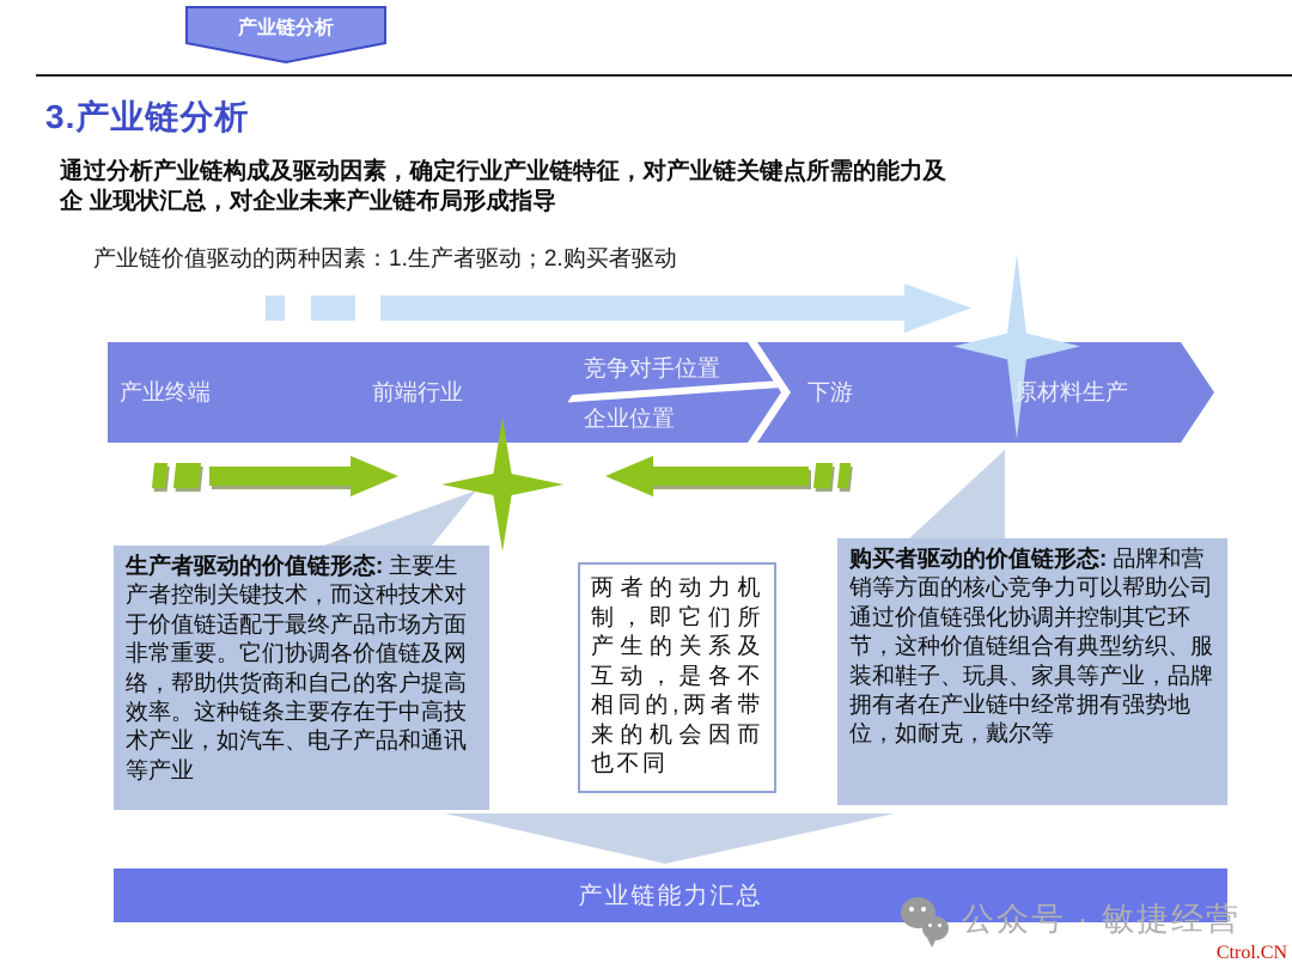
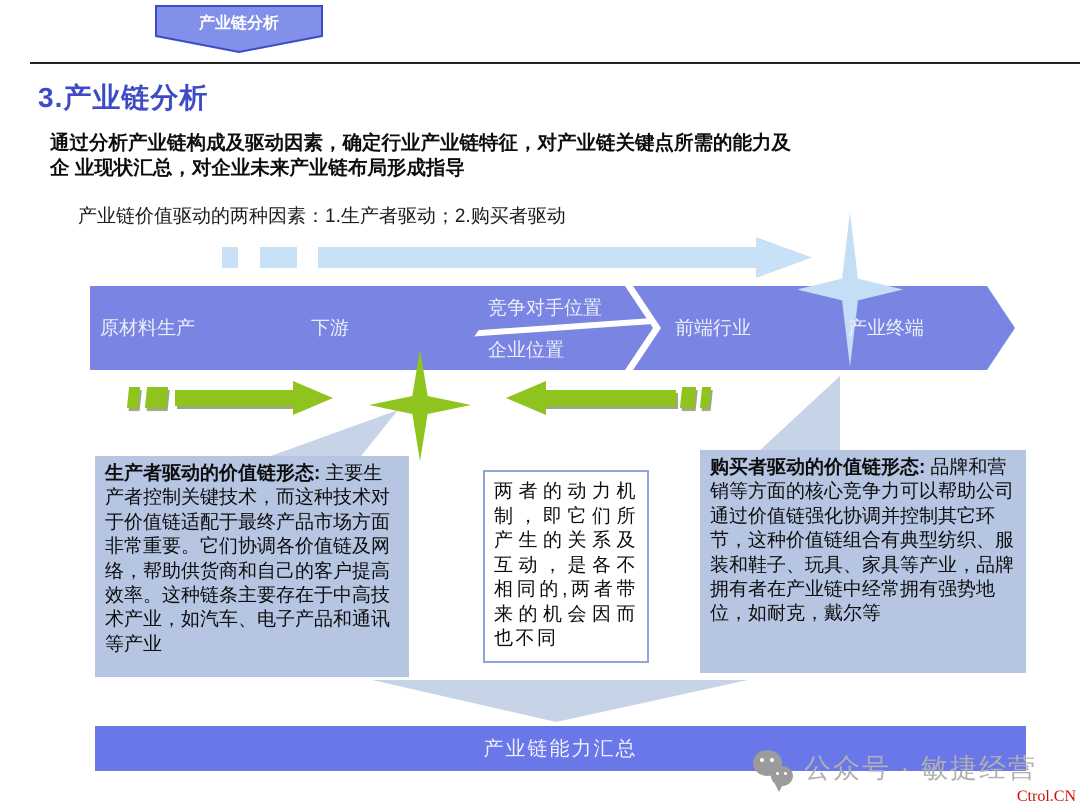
  产业链分析
  3.产业链分析
  通过分析产业链构成及驱动因素，确定行业产业链特征，对产业链关键点所需的能力及
  企 业现状汇总，对企业未来产业链布局形成指导
  产业链价值驱动的两种因素：1.生产者驱动；2.购买者驱动
- 产业终端
+ 原材料生产
- 前端行业
+ 下游
  竞争对手位置
  企业位置
- 下游
+ 前端行业
- 原材料生产
+ 产业终端
  生产者驱动的价值链形态: 主要生产者控制关键技术，而这种技术对于价值链适配于最终产品市场方面非常重要。它们协调各价值链及网络，帮助供货商和自己的客户提高效率。这种链条主要存在于中高技术产业，如汽车、电子产品和通讯等产业
  两者的动力机制，即它们所产生的关系及互动，是各不相同的,两者带来的机会因而也不同
  购买者驱动的价值链形态: 品牌和营销等方面的核心竞争力可以帮助公司通过价值链强化协调并控制其它环节，这种价值链组合有典型纺织、服装和鞋子、玩具、家具等产业，品牌拥有者在产业链中经常拥有强势地位，如耐克，戴尔等
  产业链能力汇总
  公众号 · 敏捷经营
  Ctrol.CN
